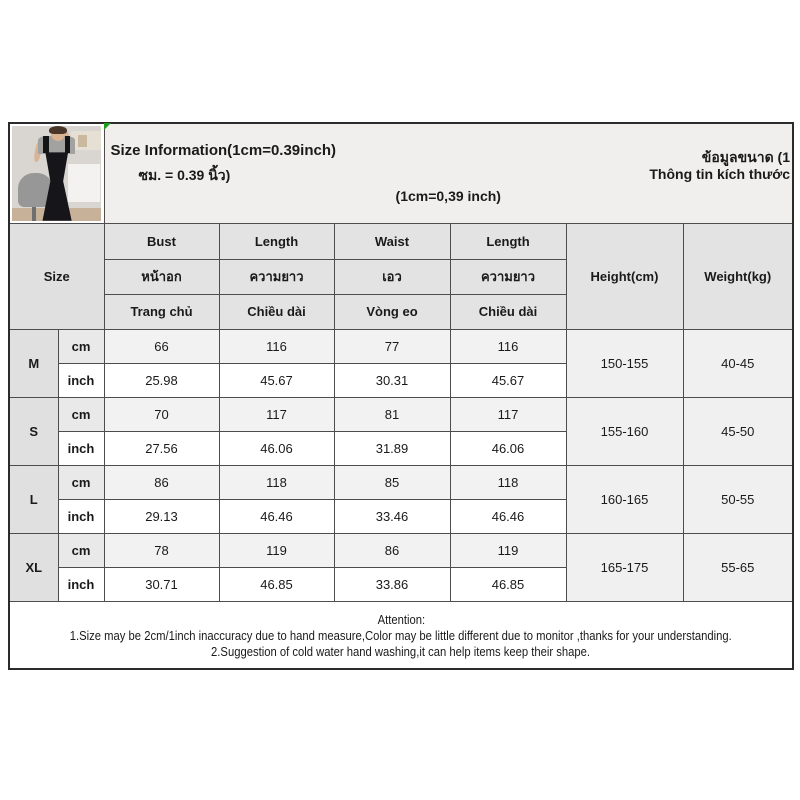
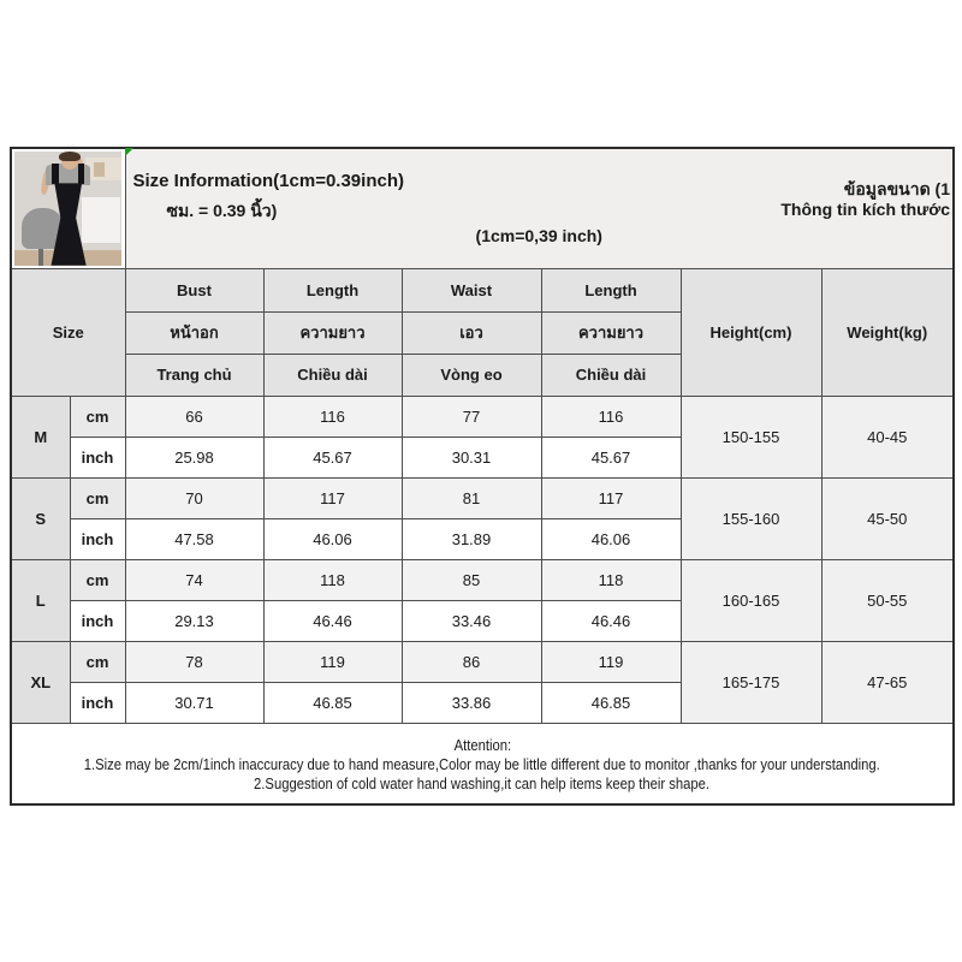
  	Size Information(1cm=0.39inch) ซม. = 0.39 นิ้ว) ข้อมูลขนาด (1 Thông tin kích thước (1cm=0,39 inch)
  Size	Bust	Length	Waist	Length	Height(cm)	Weight(kg)
  หน้าอก	ความยาว	เอว	ความยาว
  Trang chủ	Chiều dài	Vòng eo	Chiều dài
  M	cm	66	116	77	116	150-155	40-45
  inch	25.98	45.67	30.31	45.67
  S	cm	70	117	81	117	155-160	45-50
- inch	27.56	46.06	31.89	46.06
+ inch	47.58	46.06	31.89	46.06
- L	cm	86	118	85	118	160-165	50-55
+ L	cm	74	118	85	118	160-165	50-55
  inch	29.13	46.46	33.46	46.46
- XL	cm	78	119	86	119	165-175	55-65
+ XL	cm	78	119	86	119	165-175	47-65
  inch	30.71	46.85	33.86	46.85
  Attention: 1.Size may be 2cm/1inch inaccuracy due to hand measure,Color may be little different due to monitor ,thanks for your understanding. 2.Suggestion of cold water hand washing,it can help items keep their shape.
